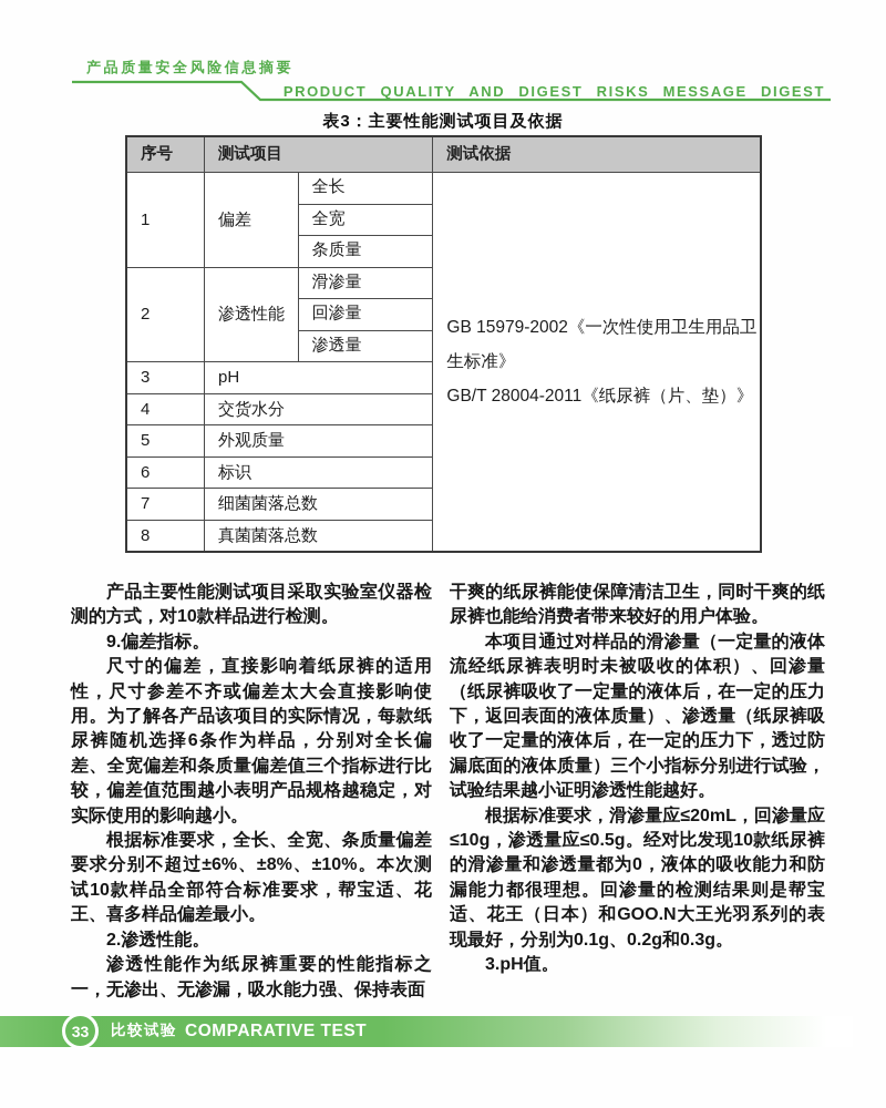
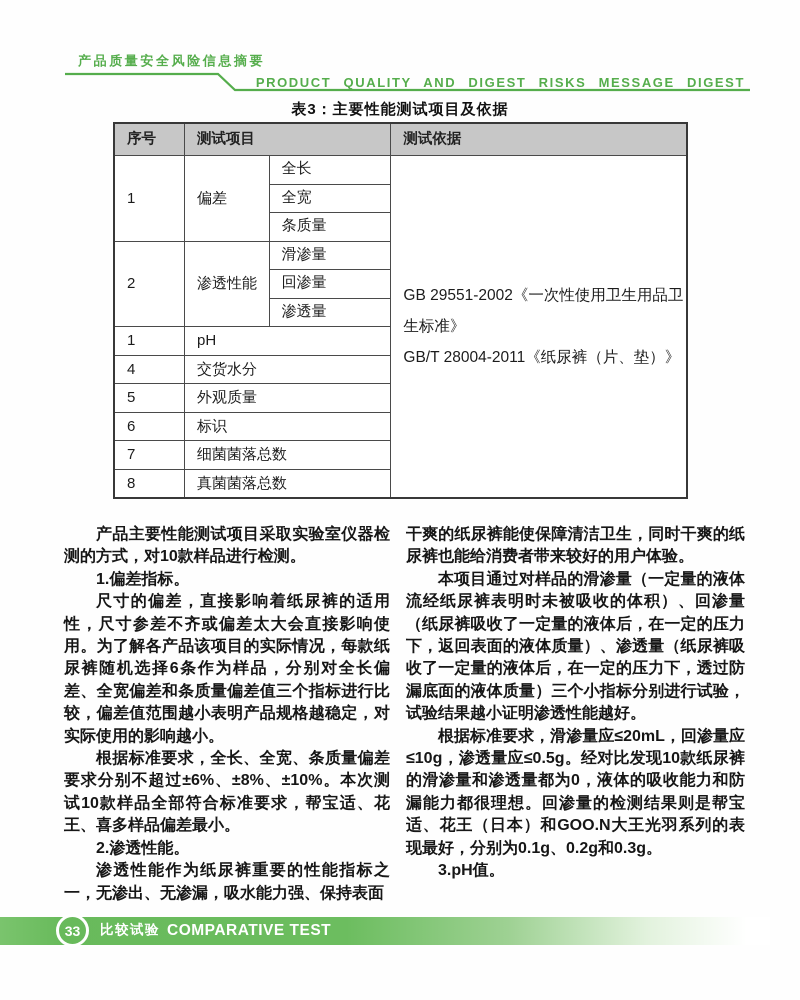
  产品质量安全风险信息摘要
  PRODUCT QUALITY AND DIGEST RISKS MESSAGE DIGEST
  表3：主要性能测试项目及依据
  序号	测试项目	测试依据
- 1	偏差	全长	GB 15979-2002《一次性使用卫生用品卫生标准》 GB/T 28004-2011《纸尿裤（片、垫）》
+ 1	偏差	全长	GB 29551-2002《一次性使用卫生用品卫生标准》 GB/T 28004-2011《纸尿裤（片、垫）》
  全宽
  条质量
  2	渗透性能	滑渗量
  回渗量
  渗透量
- 3	pH
+ 1	pH
  4	交货水分
  5	外观质量
  6	标识
  7	细菌菌落总数
  8	真菌菌落总数
  产品主要性能测试项目采取实验室仪器检测的方式，对10款样品进行检测。
- 9.偏差指标。
+ 1.偏差指标。
  尺寸的偏差，直接影响着纸尿裤的适用性，尺寸参差不齐或偏差太大会直接影响使用。为了解各产品该项目的实际情况，每款纸尿裤随机选择6条作为样品，分别对全长偏差、全宽偏差和条质量偏差值三个指标进行比较，偏差值范围越小表明产品规格越稳定，对实际使用的影响越小。
  根据标准要求，全长、全宽、条质量偏差要求分别不超过±6%、±8%、±10%。本次测试10款样品全部符合标准要求，帮宝适、花王、喜多样品偏差最小。
  2.渗透性能。
  渗透性能作为纸尿裤重要的性能指标之一，无渗出、无渗漏，吸水能力强、保持表面
  干爽的纸尿裤能使保障清洁卫生，同时干爽的纸尿裤也能给消费者带来较好的用户体验。
  本项目通过对样品的滑渗量（一定量的液体流经纸尿裤表明时未被吸收的体积）、回渗量（纸尿裤吸收了一定量的液体后，在一定的压力下，返回表面的液体质量）、渗透量（纸尿裤吸收了一定量的液体后，在一定的压力下，透过防漏底面的液体质量）三个小指标分别进行试验，试验结果越小证明渗透性能越好。
  根据标准要求，滑渗量应≤20mL，回渗量应≤10g，渗透量应≤0.5g。经对比发现10款纸尿裤的滑渗量和渗透量都为0，液体的吸收能力和防漏能力都很理想。回渗量的检测结果则是帮宝适、花王（日本）和GOO.N大王光羽系列的表现最好，分别为0.1g、0.2g和0.3g。
  3.pH值。
  33
  比较试验
  COMPARATIVE TEST
